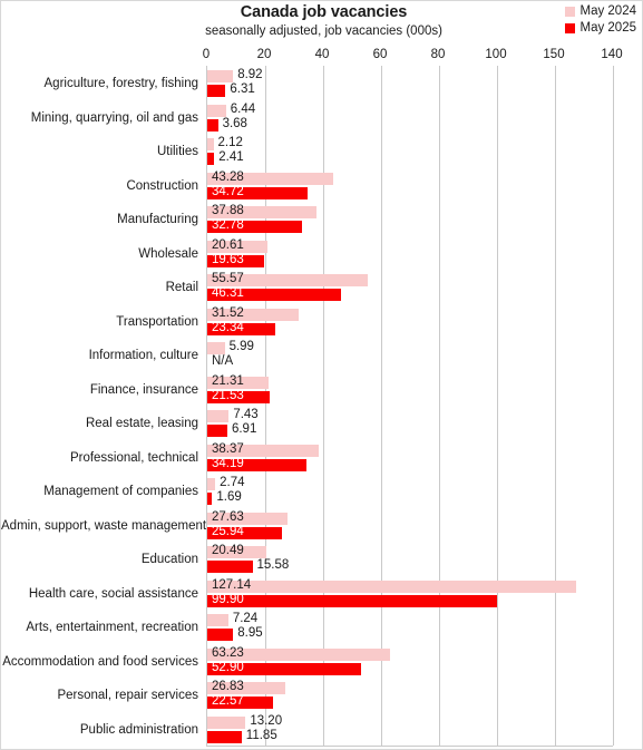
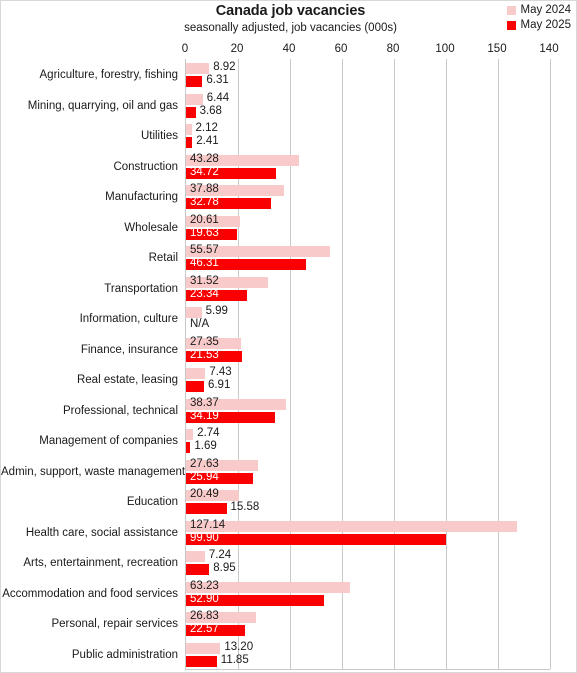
  Canada job vacancies
  seasonally adjusted, job vacancies (000s)
  May 2024
  May 2025
  0
  20
  40
  60
  80
  100
  150
  140
  Agriculture, forestry, fishing
  Mining, quarrying, oil and gas
  Utilities
  Construction
  Manufacturing
  Wholesale
  Retail
  Transportation
  Information, culture
  Finance, insurance
  Real estate, leasing
  Professional, technical
  Management of companies
  Admin, support, waste management
  Education
  Health care, social assistance
  Arts, entertainment, recreation
  Accommodation and food services
  Personal, repair services
  Public administration
  8.92
  6.31
  6.44
  3.68
  2.12
  2.41
  43.28
  34.72
  37.88
  32.78
  20.61
  19.63
  55.57
  46.31
  31.52
  23.34
  5.99
  N/A
- 21.31
+ 27.35
  21.53
  7.43
  6.91
  38.37
  34.19
  2.74
  1.69
  27.63
  25.94
  20.49
  15.58
  127.14
  99.90
  7.24
  8.95
  63.23
  52.90
  26.83
  22.57
  13.20
  11.85
